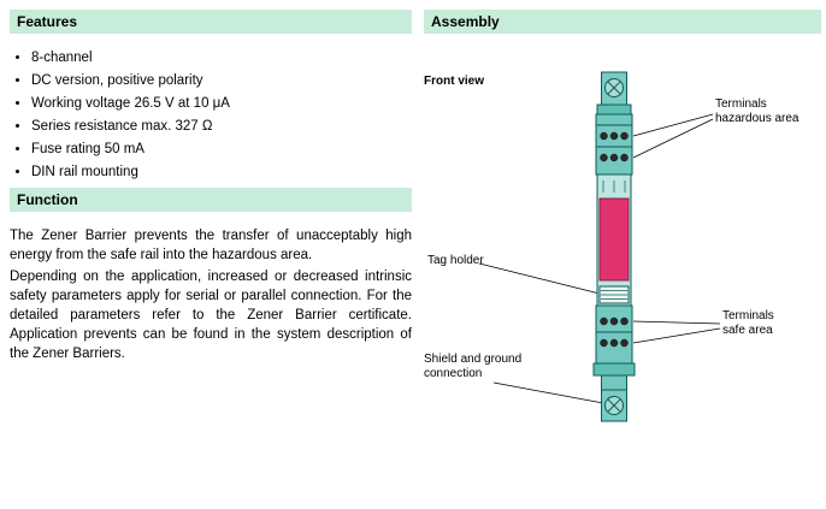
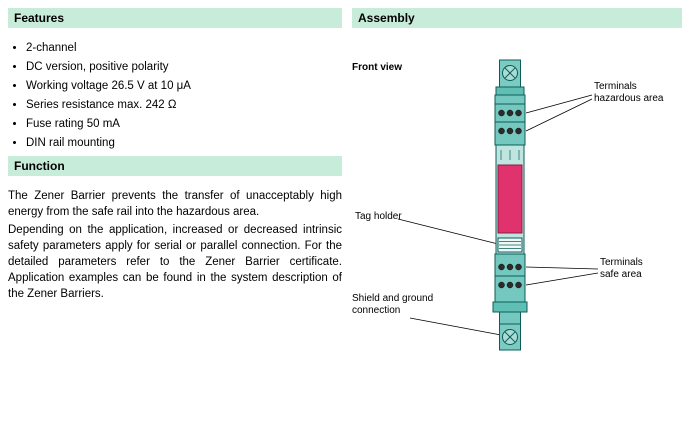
  Features
- 8-channel
+ 2-channel
  DC version, positive polarity
  Working voltage 26.5 V at 10 μA
- Series resistance max. 327 Ω
+ Series resistance max. 242 Ω
  Fuse rating 50 mA
  DIN rail mounting
  Function
  The Zener Barrier prevents the transfer of unacceptably high energy from the safe rail into the hazardous area.
- Depending on the application, increased or decreased intrinsic safety parameters apply for serial or parallel connection. For the detailed parameters refer to the Zener Barrier certificate. Application prevents can be found in the system description of the Zener Barriers.
+ Depending on the application, increased or decreased intrinsic safety parameters apply for serial or parallel connection. For the detailed parameters refer to the Zener Barrier certificate. Application examples can be found in the system description of the Zener Barriers.
  Assembly
  Front view
  Terminals hazardous area
  Tag holder
  Terminals safe area
  Shield and ground connection
